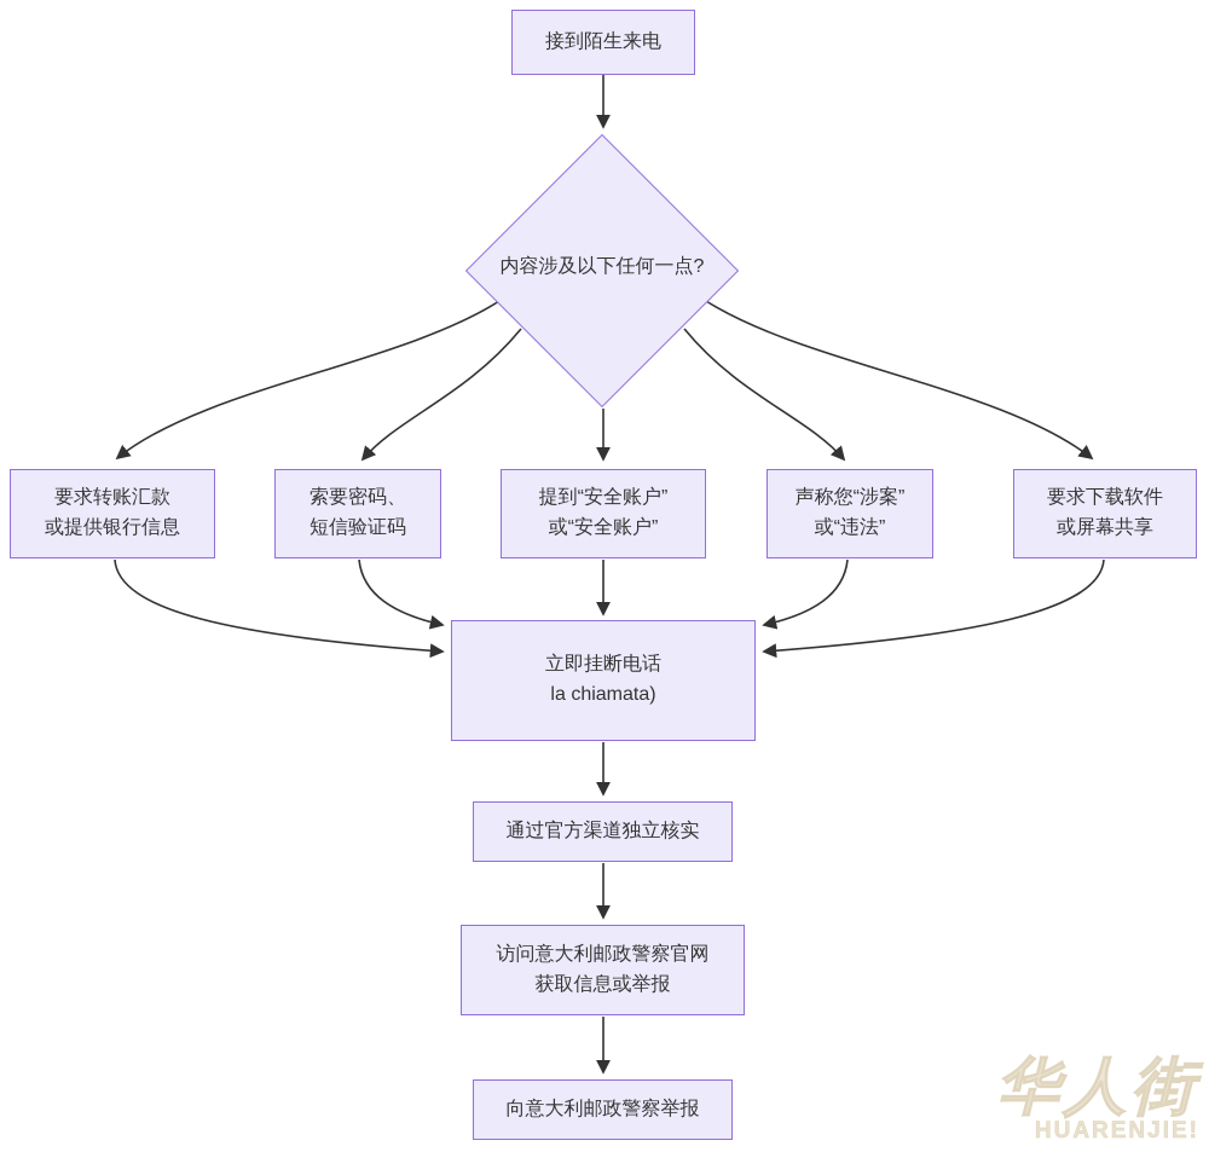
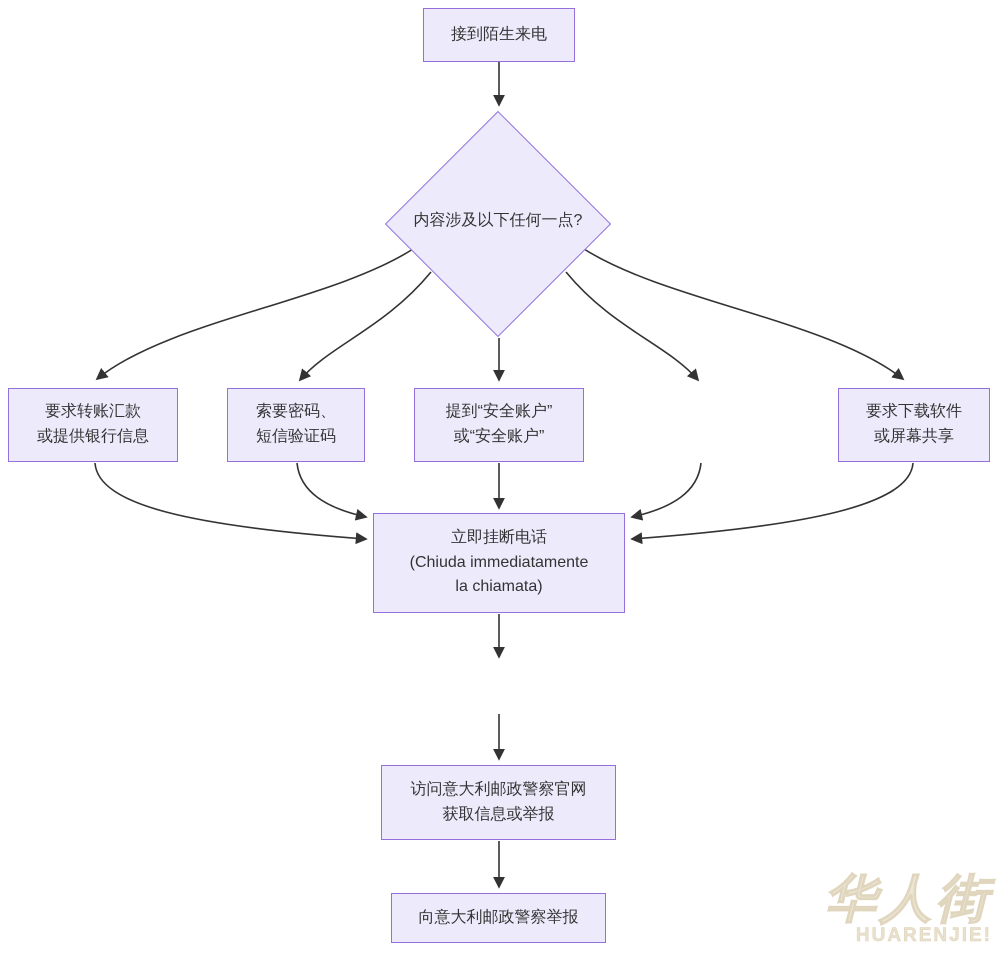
  接到陌生来电
  内容涉及以下任何一点?
  要求转账汇款
  或提供银行信息
  索要密码、
  短信验证码
  提到“安全账户”
  或“安全账户”
- 声称您“涉案”
- 或“违法”
  要求下载软件
  或屏幕共享
  立即挂断电话
+ (Chiuda immediatamente
  la chiamata)
- 通过官方渠道独立核实
  访问意大利邮政警察官网
  获取信息或举报
  向意大利邮政警察举报
  华人街
  HUARENJIE!
